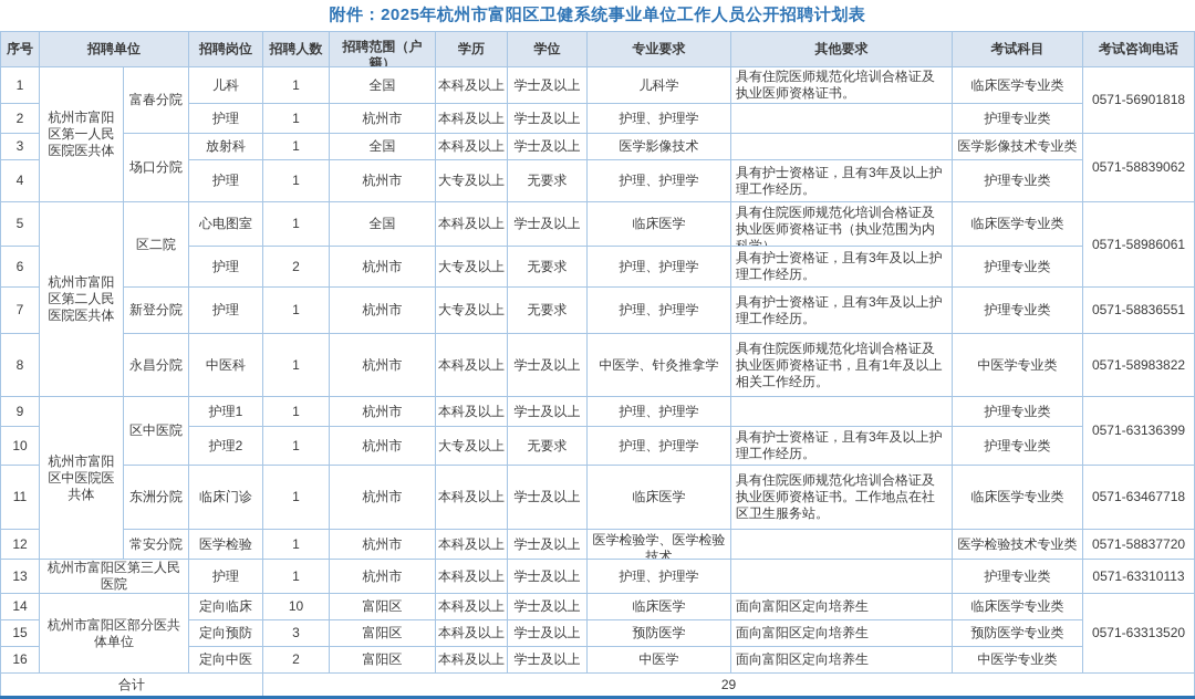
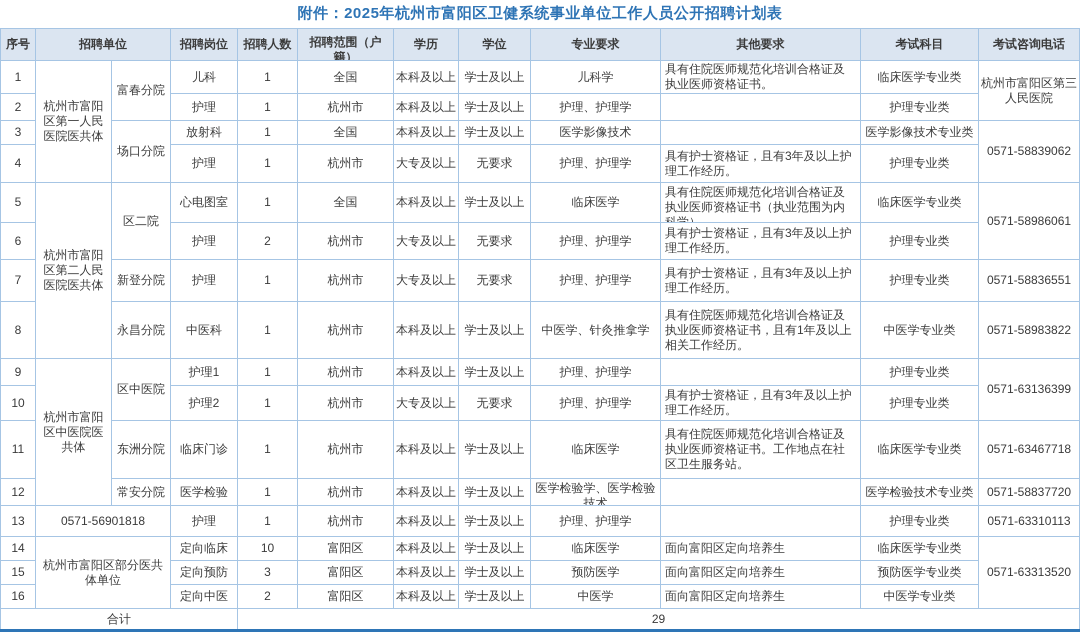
  附件：2025年杭州市富阳区卫健系统事业单位工作人员公开招聘计划表
  序号
  招聘单位
  招聘岗位
  招聘人数
  招聘范围（户籍）
  学历
  学位
  专业要求
  其他要求
  考试科目
  考试咨询电话
  1
  杭州市富阳区第一人民医院医共体
  富春分院
  儿科
  1
  全国
  本科及以上
  学士及以上
  儿科学
  具有住院医师规范化培训合格证及执业医师资格证书。
  临床医学专业类
- 0571-56901818
+ 杭州市富阳区第三人民医院
  2
  护理
  1
  杭州市
  本科及以上
  学士及以上
  护理、护理学
  护理专业类
  3
  场口分院
  放射科
  1
  全国
  本科及以上
  学士及以上
  医学影像技术
  医学影像技术专业类
  0571-58839062
  4
  护理
  1
  杭州市
  大专及以上
  无要求
  护理、护理学
  具有护士资格证，且有3年及以上护理工作经历。
  护理专业类
  5
  杭州市富阳区第二人民医院医共体
  区二院
  心电图室
  1
  全国
  本科及以上
  学士及以上
  临床医学
  具有住院医师规范化培训合格证及执业医师资格证书（执业范围为内
  临床医学专业类
  0571-58986061
  6
  护理
  2
  杭州市
  大专及以上
  无要求
  护理、护理学
  具有护士资格证，且有3年及以上护理工作经历。
  护理专业类
  7
  新登分院
  护理
  1
  杭州市
  大专及以上
  无要求
  护理、护理学
  具有护士资格证，且有3年及以上护理工作经历。
  护理专业类
  0571-58836551
  8
  永昌分院
  中医科
  1
  杭州市
  本科及以上
  学士及以上
  中医学、针灸推拿学
  具有住院医师规范化培训合格证及执业医师资格证书，且有1年及以上相关工作经历。
  中医学专业类
  0571-58983822
  9
  杭州市富阳区中医院医共体
  区中医院
  护理1
  1
  杭州市
  本科及以上
  学士及以上
  护理、护理学
  护理专业类
  0571-63136399
  10
  护理2
  1
  杭州市
  大专及以上
  无要求
  护理、护理学
  具有护士资格证，且有3年及以上护理工作经历。
  护理专业类
  11
  东洲分院
  临床门诊
  1
  杭州市
  本科及以上
  学士及以上
  临床医学
  具有住院医师规范化培训合格证及执业医师资格证书。工作地点在社区卫生服务站。
  临床医学专业类
  0571-63467718
  12
  常安分院
  医学检验
  1
  杭州市
  本科及以上
  学士及以上
  医学检验学、医学检验技术
  医学检验技术专业类
  0571-58837720
  13
- 杭州市富阳区第三人民医院
+ 0571-56901818
  护理
  1
  杭州市
  本科及以上
  学士及以上
  护理、护理学
  护理专业类
  0571-63310113
  14
  杭州市富阳区部分医共体单位
  定向临床
  10
  富阳区
  本科及以上
  学士及以上
  临床医学
  面向富阳区定向培养生
  临床医学专业类
  0571-63313520
  15
  定向预防
  3
  富阳区
  本科及以上
  学士及以上
  预防医学
  面向富阳区定向培养生
  预防医学专业类
  16
  定向中医
  2
  富阳区
  本科及以上
  学士及以上
  中医学
  面向富阳区定向培养生
  中医学专业类
  合计
  29
